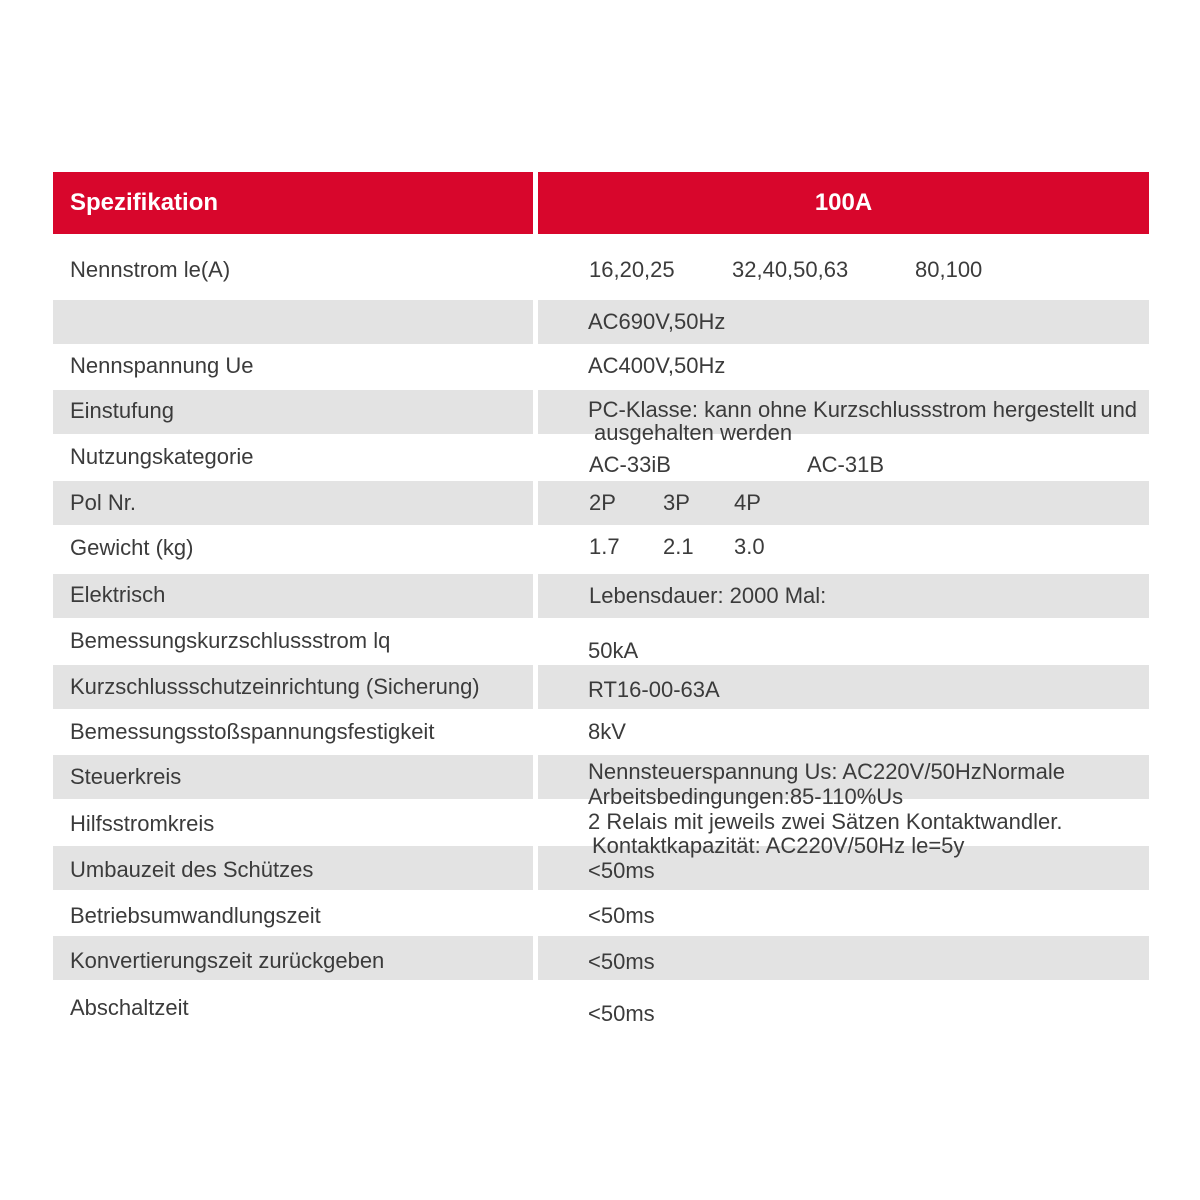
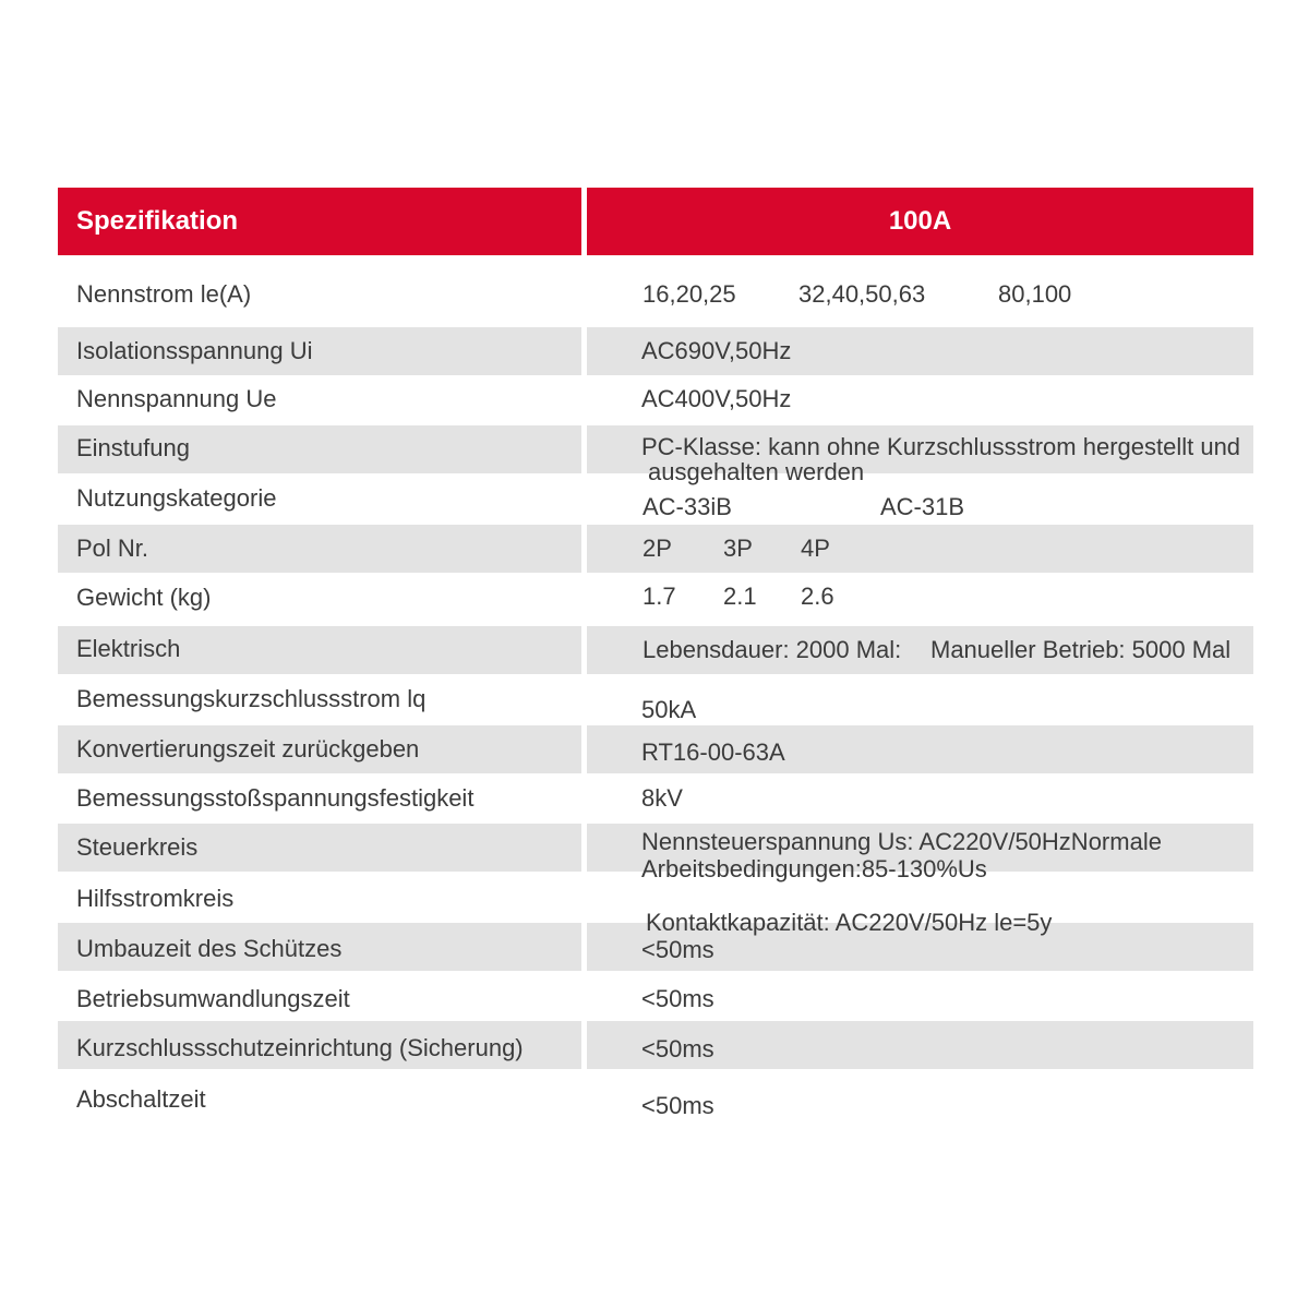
  Spezifikation
  100A
  Nennstrom le(A)
+ Isolationsspannung Ui
  Nennspannung Ue
  Einstufung
  Nutzungskategorie
  Pol Nr.
  Gewicht (kg)
  Elektrisch
  Bemessungskurzschlussstrom lq
- Kurzschlussschutzeinrichtung (Sicherung)
+ Konvertierungszeit zurückgeben
  Bemessungsstoßspannungsfestigkeit
  Steuerkreis
  Hilfsstromkreis
  Umbauzeit des Schützes
  Betriebsumwandlungszeit
- Konvertierungszeit zurückgeben
+ Kurzschlussschutzeinrichtung (Sicherung)
  Abschaltzeit
  16,20,25
  32,40,50,63
  80,100
  AC690V,50Hz
  AC400V,50Hz
  PC-Klasse: kann ohne Kurzschlussstrom hergestellt und
  ausgehalten werden
  AC-33iB
  AC-31B
  2P
  3P
  4P
  1.7
  2.1
- 3.0
+ 2.6
  Lebensdauer: 2000 Mal:
+ Manueller Betrieb: 5000 Mal
  50kA
  RT16-00-63A
  8kV
  Nennsteuerspannung Us: AC220V/50HzNormale
- Arbeitsbedingungen:85-110%Us
+ Arbeitsbedingungen:85-130%Us
- 2 Relais mit jeweils zwei Sätzen Kontaktwandler.
  Kontaktkapazität: AC220V/50Hz le=5y
  <50ms
  <50ms
  <50ms
  <50ms
